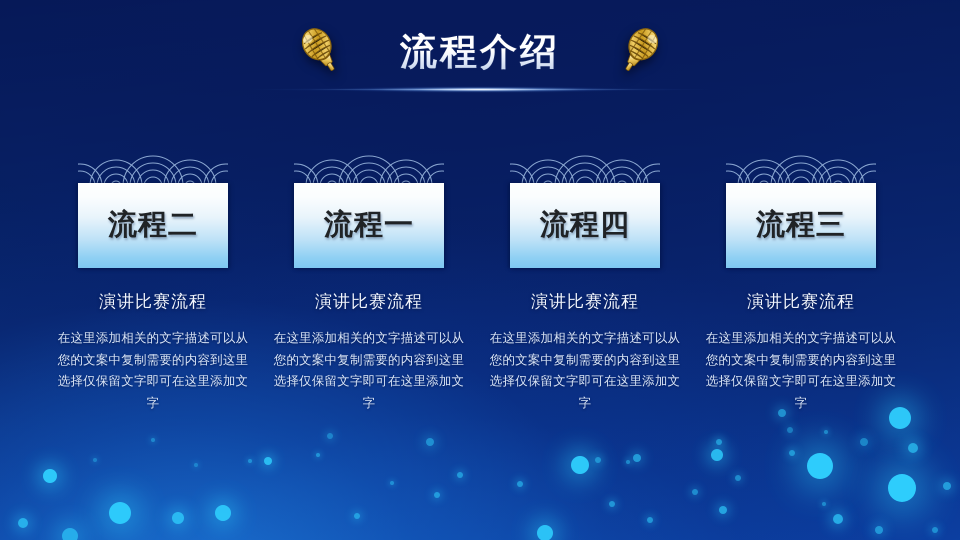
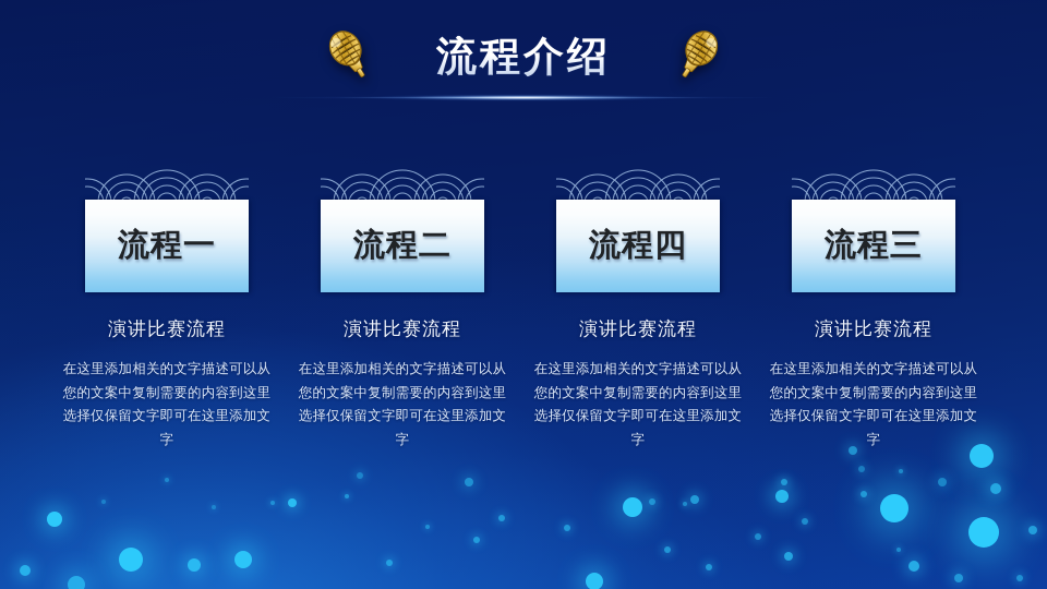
  流程介绍
- 流程二
+ 流程一
  演讲比赛流程
  在这里添加相关的文字描述可以从您的文案中复制需要的内容到这里选择仅保留文字即可在这里添加文字
- 流程一
+ 流程二
  演讲比赛流程
  在这里添加相关的文字描述可以从您的文案中复制需要的内容到这里选择仅保留文字即可在这里添加文字
  流程四
  演讲比赛流程
  在这里添加相关的文字描述可以从您的文案中复制需要的内容到这里选择仅保留文字即可在这里添加文字
  流程三
  演讲比赛流程
  在这里添加相关的文字描述可以从您的文案中复制需要的内容到这里选择仅保留文字即可在这里添加文字
